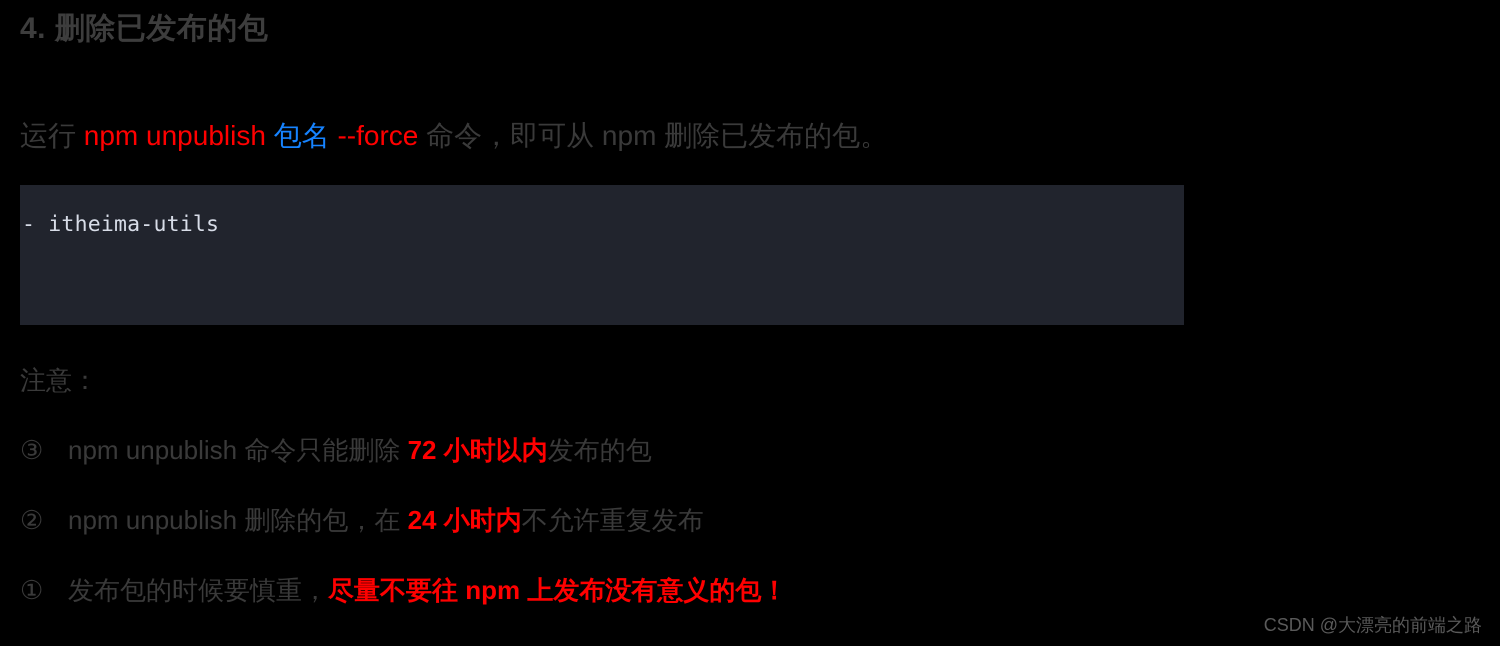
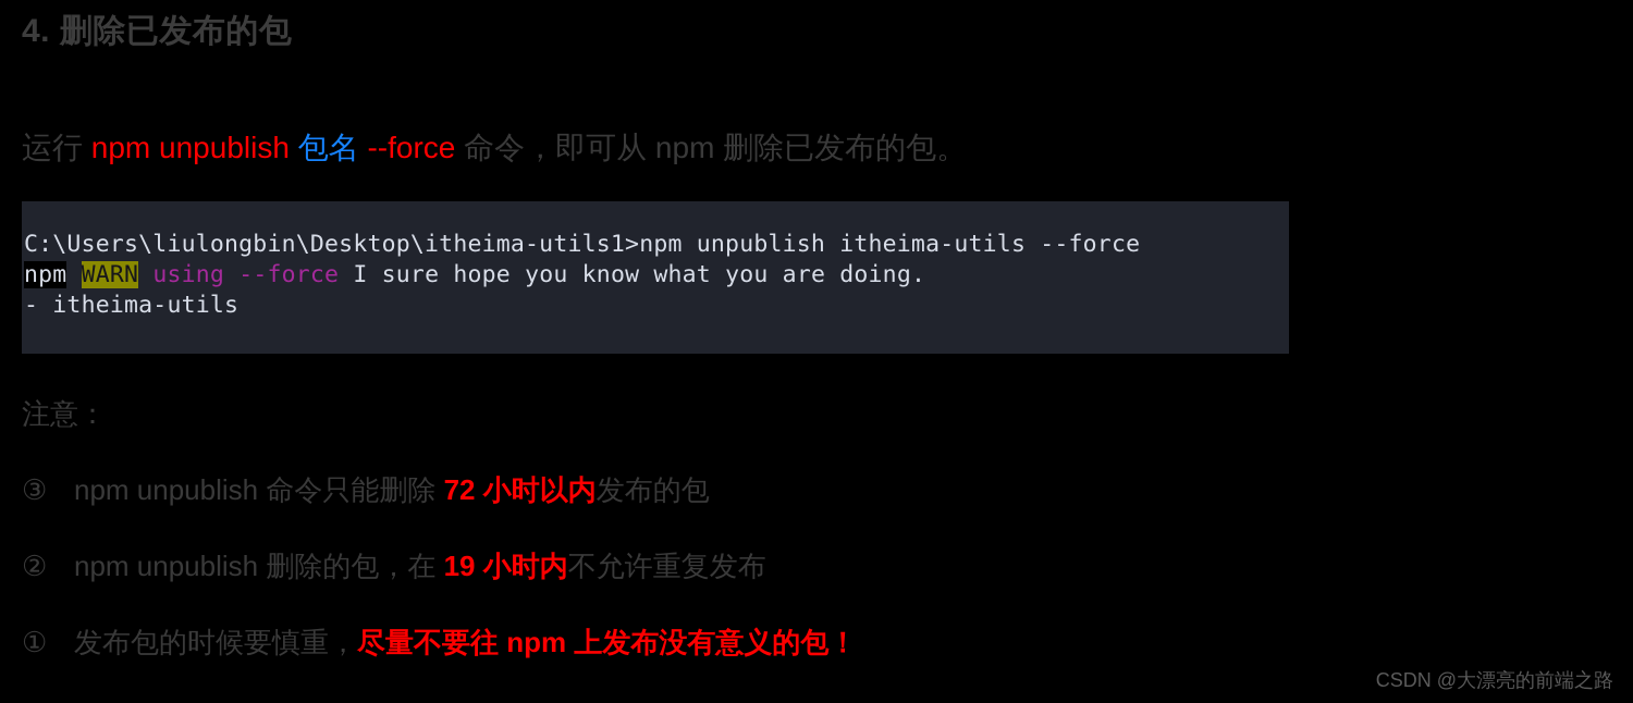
  4. 删除已发布的包
  运行 npm unpublish 包名 --force 命令，即可从 npm 删除已发布的包。
+ C:\Users\liulongbin\Desktop\itheima-utils1>npm unpublish itheima-utils --force
+ npm WARN using --force I sure hope you know what you are doing.
  - itheima-utils
  注意：
  ③ npm unpublish 命令只能删除 72 小时以内发布的包
- ② npm unpublish 删除的包，在 24 小时内不允许重复发布
+ ② npm unpublish 删除的包，在 19 小时内不允许重复发布
  ① 发布包的时候要慎重，尽量不要往 npm 上发布没有意义的包！
  CSDN @大漂亮的前端之路
